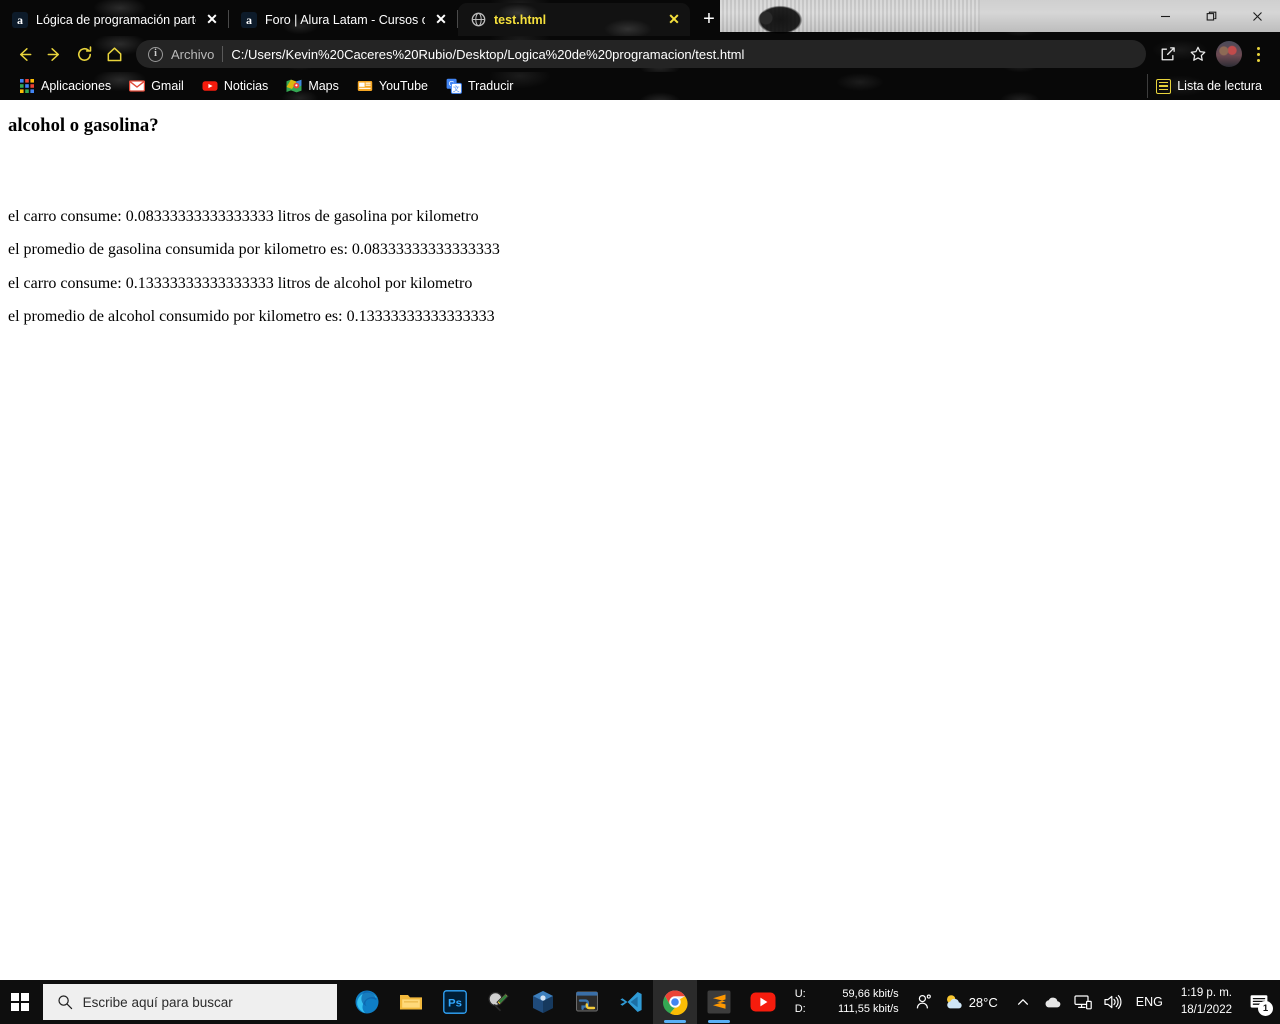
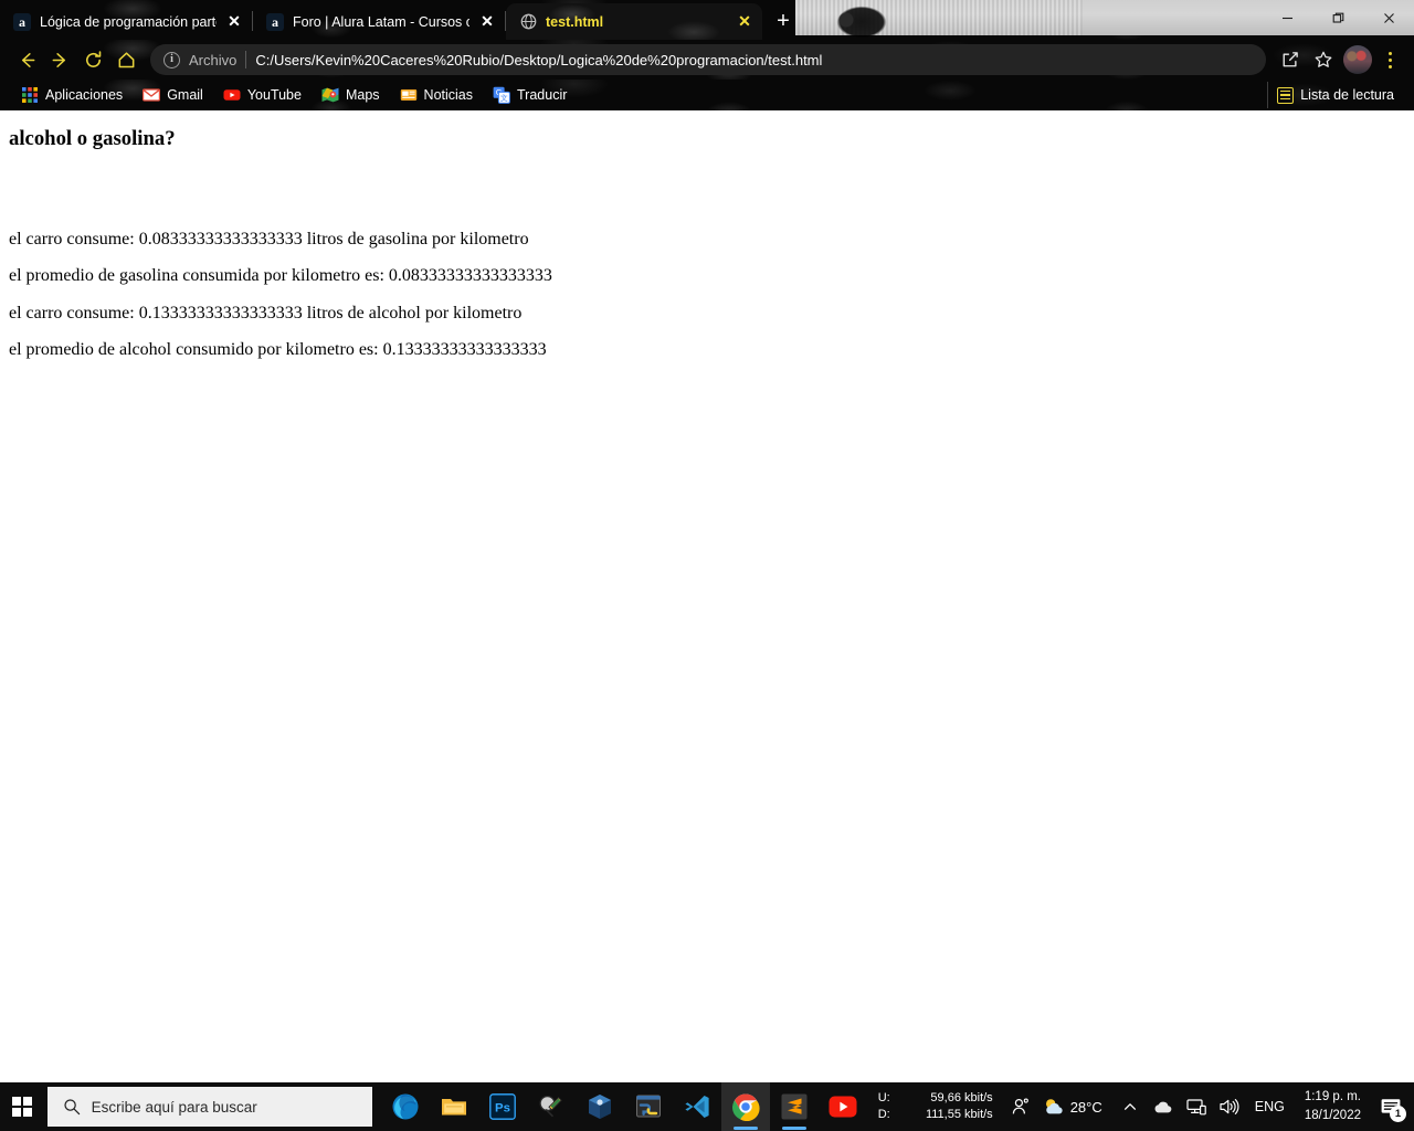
  a
  Lógica de programación part
  ✕
  a
  Foro | Alura Latam - Cursos
  ✕
  test.html
  ✕
  +
  i
  Archivo
  C:/Users/Kevin%20Caceres%20Rubio/Desktop/Logica%20de%20programacion/test.html
  Aplicaciones
  Gmail
- Noticias
+ YouTube
  Maps
- YouTube
+ Noticias
  文
  Traducir
  Lista de lectura
  alcohol o gasolina?
  el carro consume: 0.08333333333333333 litros de gasolina por kilometro
  el promedio de gasolina consumida por kilometro es: 0.08333333333333333
  el carro consume: 0.13333333333333333 litros de alcohol por kilometro
  el promedio de alcohol consumido por kilometro es: 0.13333333333333333
  Escribe aquí para buscar
  Ps
  U:
  59,66 kbit/s
  D:
  111,55 kbit/s
  28°C
  ENG
  1:19 p. m.
  18/1/2022
  1
